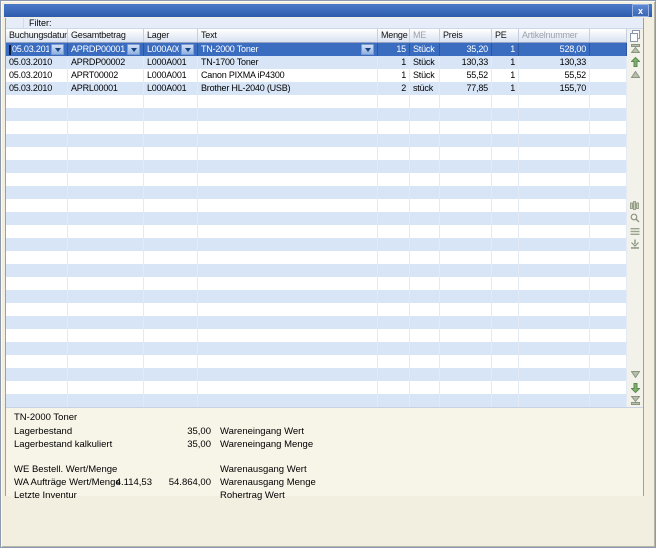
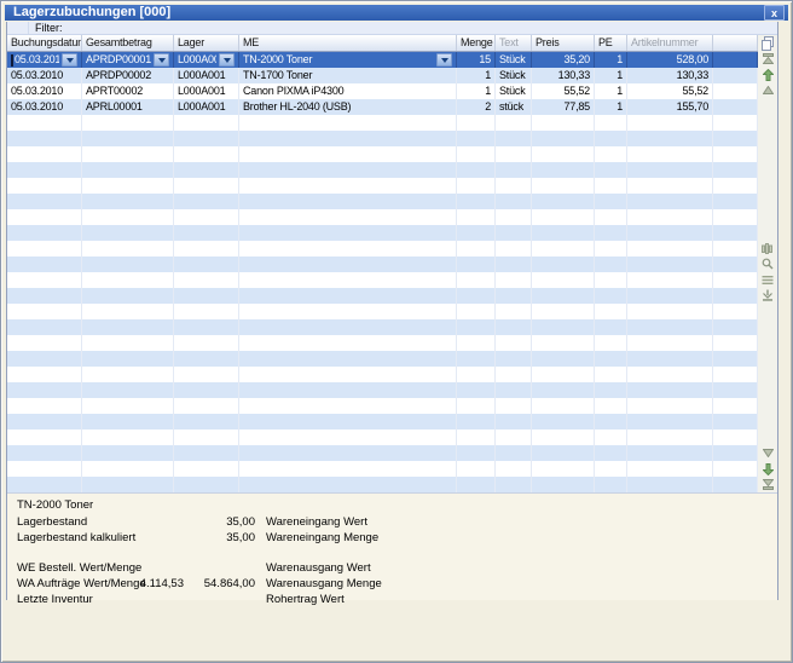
+ Lagerzubuchungen [000]
  x
  Filter:
  Buchungsdatu
  Gesamtbetrag
  Lager
- Text
+ ME
  Menge
- ME
+ Text
  Preis
  PE
  Artikelnummer
  05.03.201
  APRDP00001
  L000A0
  TN-2000 Toner
  15
  Stück
  35,20
  1
  528,00
  05.03.2010
  APRDP00002
  L000A001
  TN-1700 Toner
  1
  Stück
  130,33
  1
  130,33
  05.03.2010
  APRT00002
  L000A001
  Canon PIXMA iP4300
  1
  Stück
  55,52
  1
  55,52
  05.03.2010
  APRL00001
  L000A001
  Brother HL-2040 (USB)
  2
  stück
  77,85
  1
  155,70
  TN-2000 Toner
  Lagerbestand
  35,00
  Wareneingang Wert
  Lagerbestand kalkuliert
  35,00
  Wareneingang Menge
  WE Bestell. Wert/Menge
  Warenausgang Wert
  WA Aufträge Wert/Menge
  4.114,53
  54.864,00
  Warenausgang Menge
  Letzte Inventur
  Rohertrag Wert
